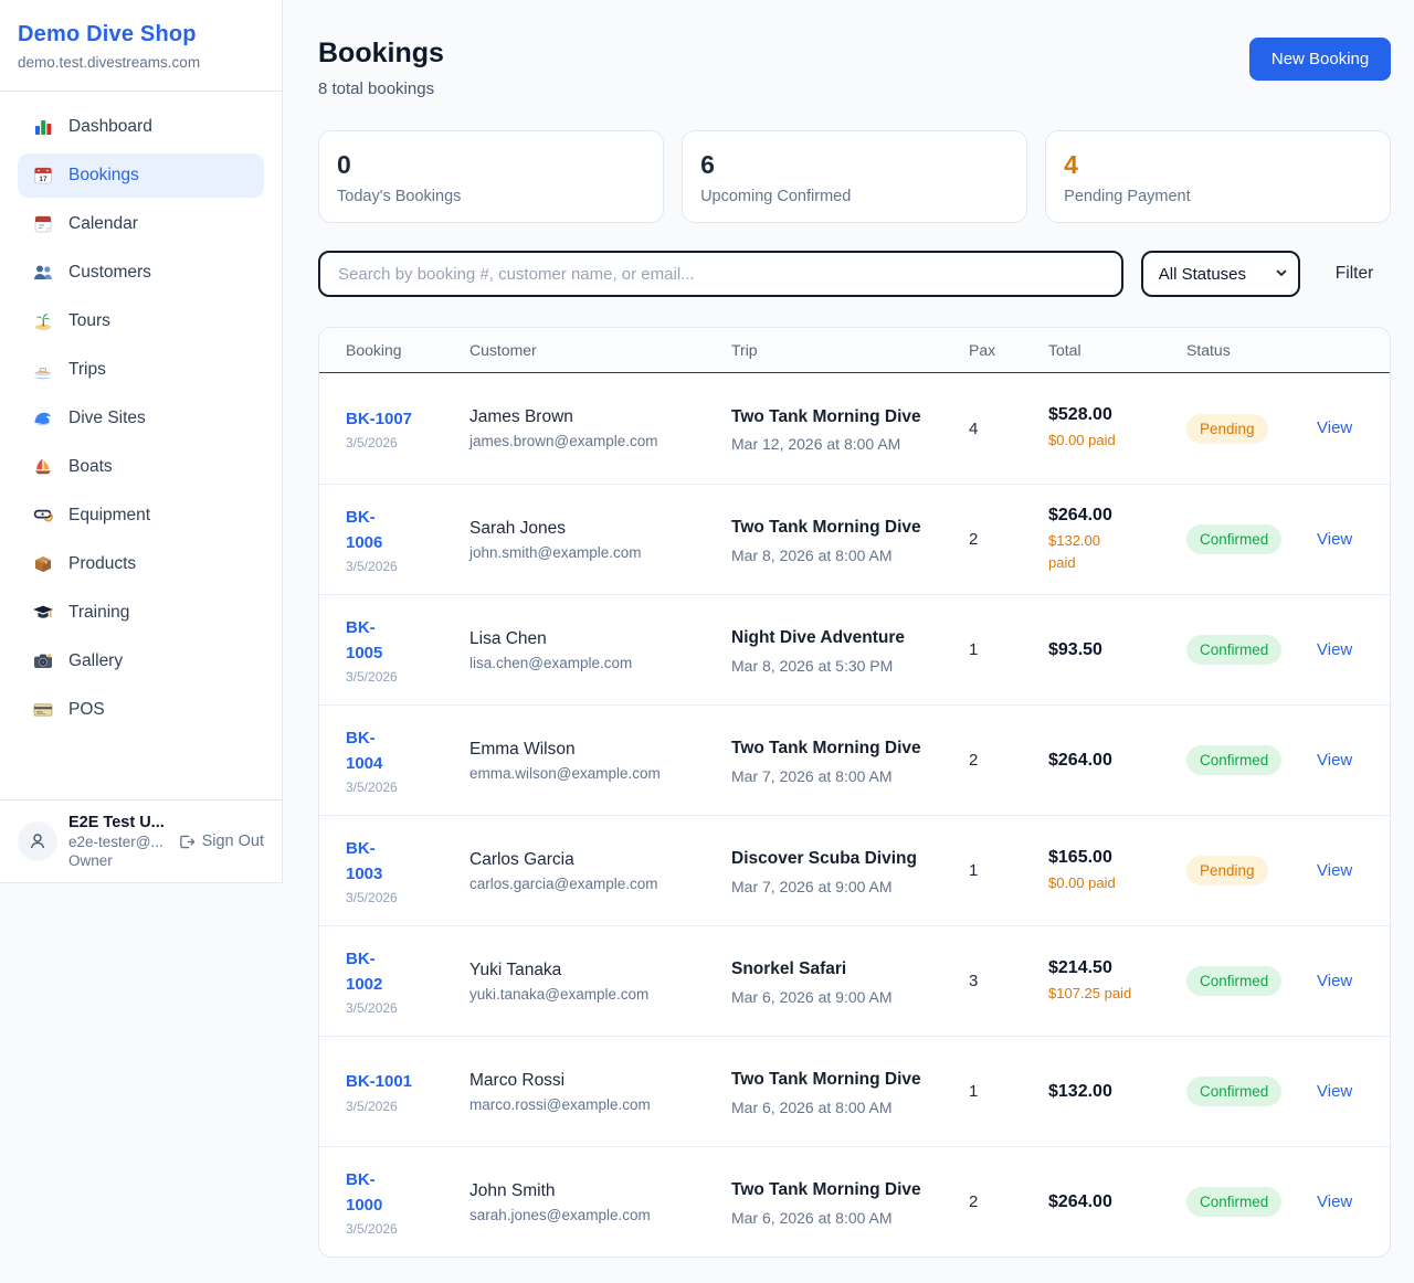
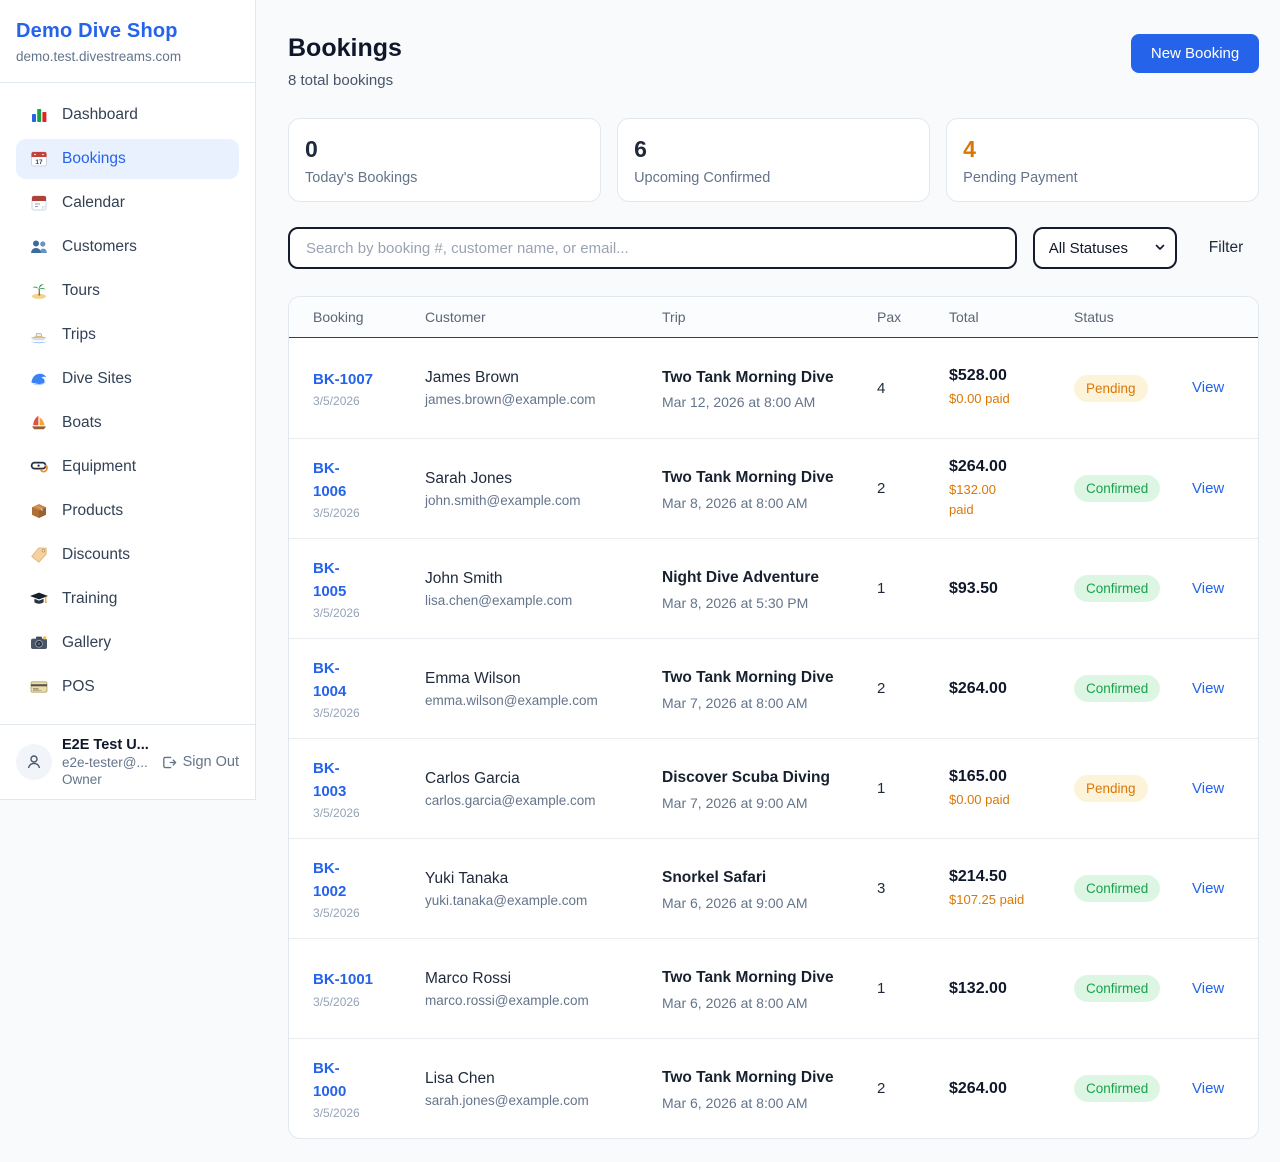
  Demo Dive Shop
  demo.test.divestreams.com
  Dashboard
  Bookings
  Calendar
  Customers
  Tours
  Trips
  Dive Sites
  Boats
  Equipment
  Products
+ Discounts
  Training
  Gallery
  POS
  E2E Test U...
  e2e-tester@...
  Owner
  Sign Out
  Bookings
  8 total bookings
  New Booking
  0
  Today's Bookings
  6
  Upcoming Confirmed
  4
  Pending Payment
  Search by booking #, customer name, or email...
  All Statuses
  Filter
  Booking
  Customer
  Trip
  Pax
  Total
  Status
  BK-1007
  3/5/2026
  James Brown
  james.brown@example.com
  Two Tank Morning Dive
  Mar 12, 2026 at 8:00 AM
  4
  $528.00
  $0.00 paid
  Pending
  View
  BK-
  1006
  3/5/2026
  Sarah Jones
  john.smith@example.com
  Two Tank Morning Dive
  Mar 8, 2026 at 8:00 AM
  2
  $264.00
  $132.00
  paid
  Confirmed
  View
  BK-
  1005
  3/5/2026
- Lisa Chen
+ John Smith
  lisa.chen@example.com
  Night Dive Adventure
  Mar 8, 2026 at 5:30 PM
  1
  $93.50
  Confirmed
  View
  BK-
  1004
  3/5/2026
  Emma Wilson
  emma.wilson@example.com
  Two Tank Morning Dive
  Mar 7, 2026 at 8:00 AM
  2
  $264.00
  Confirmed
  View
  BK-
  1003
  3/5/2026
  Carlos Garcia
  carlos.garcia@example.com
  Discover Scuba Diving
  Mar 7, 2026 at 9:00 AM
  1
  $165.00
  $0.00 paid
  Pending
  View
  BK-
  1002
  3/5/2026
  Yuki Tanaka
  yuki.tanaka@example.com
  Snorkel Safari
  Mar 6, 2026 at 9:00 AM
  3
  $214.50
  $107.25 paid
  Confirmed
  View
  BK-1001
  3/5/2026
  Marco Rossi
  marco.rossi@example.com
  Two Tank Morning Dive
  Mar 6, 2026 at 8:00 AM
  1
  $132.00
  Confirmed
  View
  BK-
  1000
  3/5/2026
- John Smith
+ Lisa Chen
  sarah.jones@example.com
  Two Tank Morning Dive
  Mar 6, 2026 at 8:00 AM
  2
  $264.00
  Confirmed
  View
